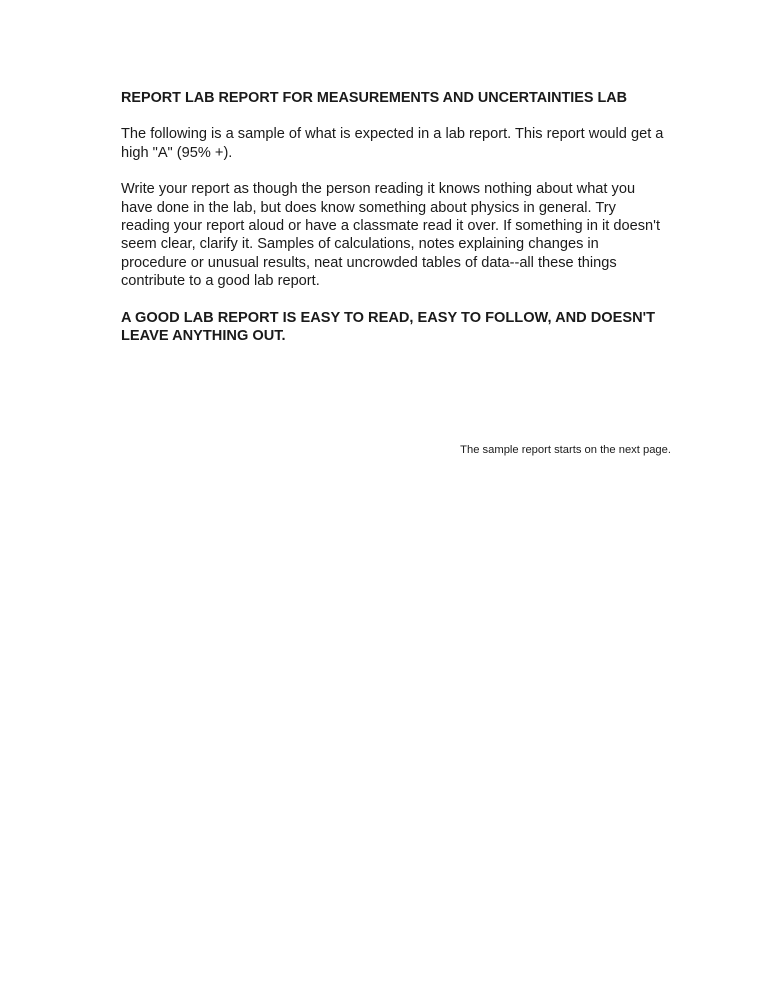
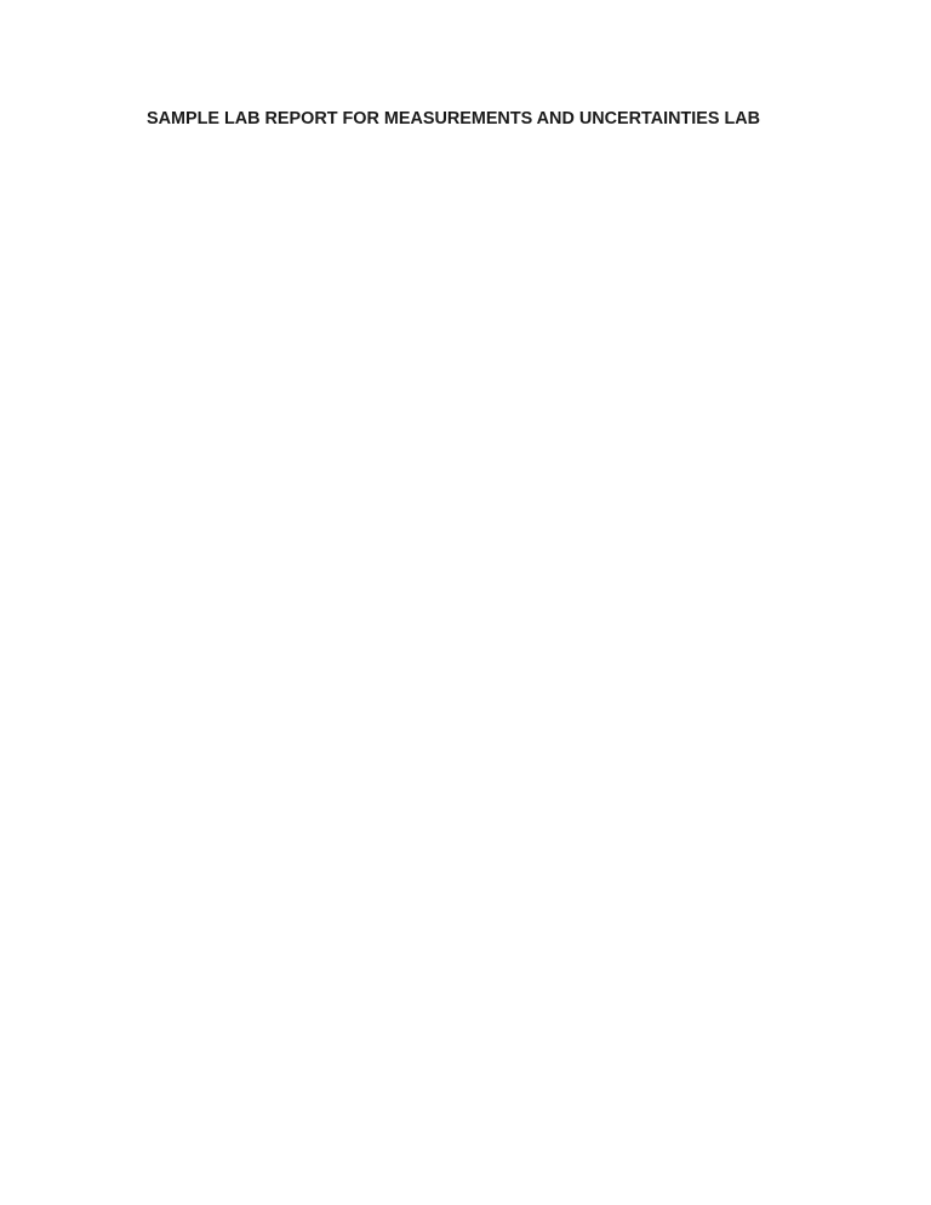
- REPORT LAB REPORT FOR MEASUREMENTS AND UNCERTAINTIES LAB
+ SAMPLE LAB REPORT FOR MEASUREMENTS AND UNCERTAINTIES LAB
- The following is a sample of what is expected in a lab report. This report would get a high "A" (95% +).
- Write your report as though the person reading it knows nothing about what you have done in the lab, but does know something about physics in general. Try reading your report aloud or have a classmate read it over. If something in it doesn't seem clear, clarify it. Samples of calculations, notes explaining changes in procedure or unusual results, neat uncrowded tables of data--all these things contribute to a good lab report.
- A GOOD LAB REPORT IS EASY TO READ, EASY TO FOLLOW, AND DOESN'T LEAVE ANYTHING OUT.
- The sample report starts on the next page.
